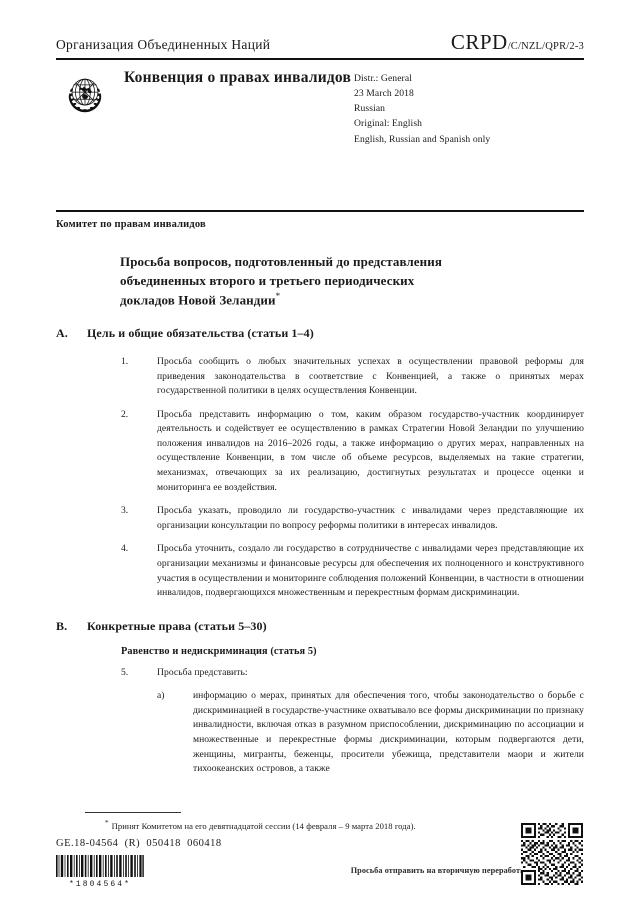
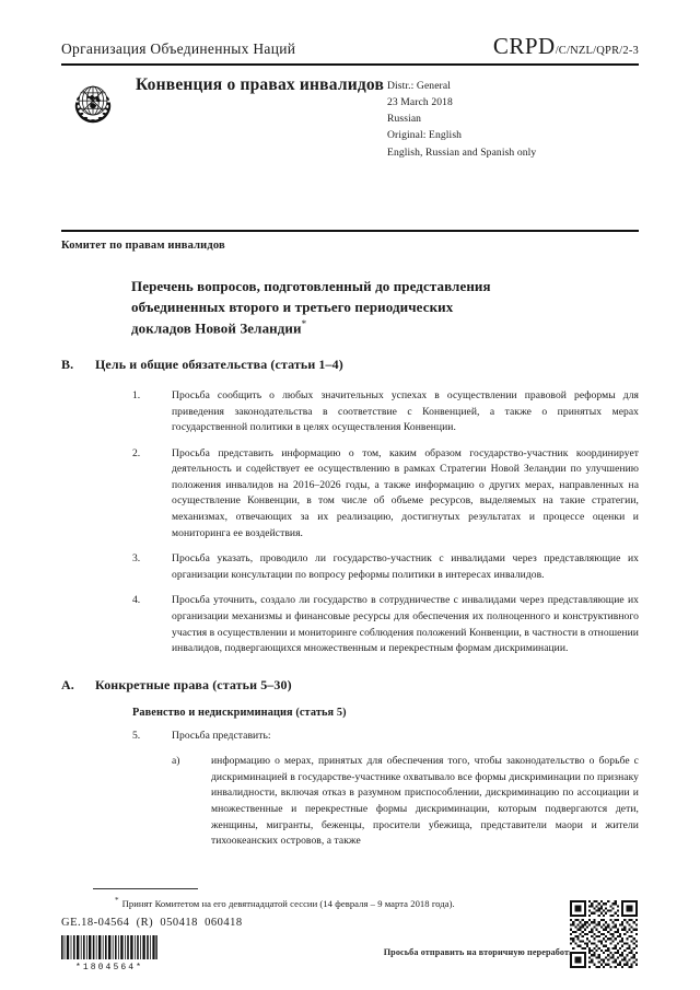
  Организация Объединенных Наций
  CRPD/C/NZL/QPR/2-3
  Конвенция о правах инвалидов
  Distr.: General
  23 March 2018
  Russian
  Original: English
  English, Russian and Spanish only
  Комитет по правам инвалидов
- Просьба вопросов, подготовленный до представления
+ Перечень вопросов, подготовленный до представления
  объединенных второго и третьего периодических
  докладов Новой Зеландии*
- A.
+ B.
  Цель и общие обязательства (статьи 1–4)
  1.
  Просьба сообщить о любых значительных успехах в осуществлении правовой реформы для приведения законодательства в соответствие с Конвенцией, а также о принятых мерах государственной политики в целях осуществления Конвенции.
  2.
  Просьба представить информацию о том, каким образом государство-участник координирует деятельность и содействует ее осуществлению в рамках Стратегии Новой Зеландии по улучшению положения инвалидов на 2016–2026 годы, а также информацию о других мерах, направленных на осуществление Конвенции, в том числе об объеме ресурсов, выделяемых на такие стратегии, механизмах, отвечающих за их реализацию, достигнутых результатах и процессе оценки и мониторинга ее воздействия.
  3.
  Просьба указать, проводило ли государство-участник с инвалидами через представляющие их организации консультации по вопросу реформы политики в интересах инвалидов.
  4.
  Просьба уточнить, создало ли государство в сотрудничестве с инвалидами через представляющие их организации механизмы и финансовые ресурсы для обеспечения их полноценного и конструктивного участия в осуществлении и мониторинге соблюдения положений Конвенции, в частности в отношении инвалидов, подвергающихся множественным и перекрестным формам дискриминации.
- B.
+ A.
  Конкретные права (статьи 5–30)
  Равенство и недискриминация (статья 5)
  5.
  Просьба представить:
  a)
  информацию о мерах, принятых для обеспечения того, чтобы законодательство о борьбе с дискриминацией в государстве-участнике охватывало все формы дискриминации по признаку инвалидности, включая отказ в разумном приспособлении, дискриминацию по ассоциации и множественные и перекрестные формы дискриминации, которым подвергаются дети, женщины, мигранты, беженцы, просители убежища, представители маори и жители тихоокеанских островов, а также
  * Принят Комитетом на его девятнадцатой сессии (14 февраля – 9 марта 2018 года).
  GE.18-04564 (R) 050418 060418
  *1804564*
  Просьба отправить на вторичную переработ
